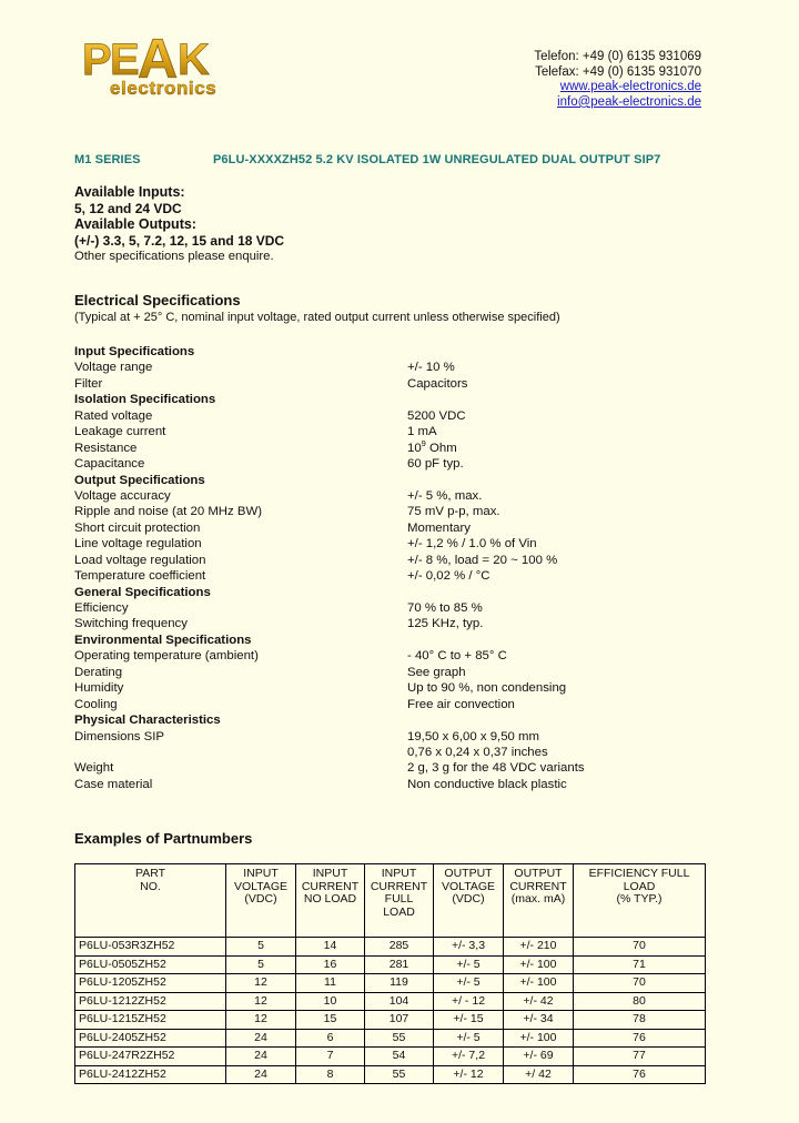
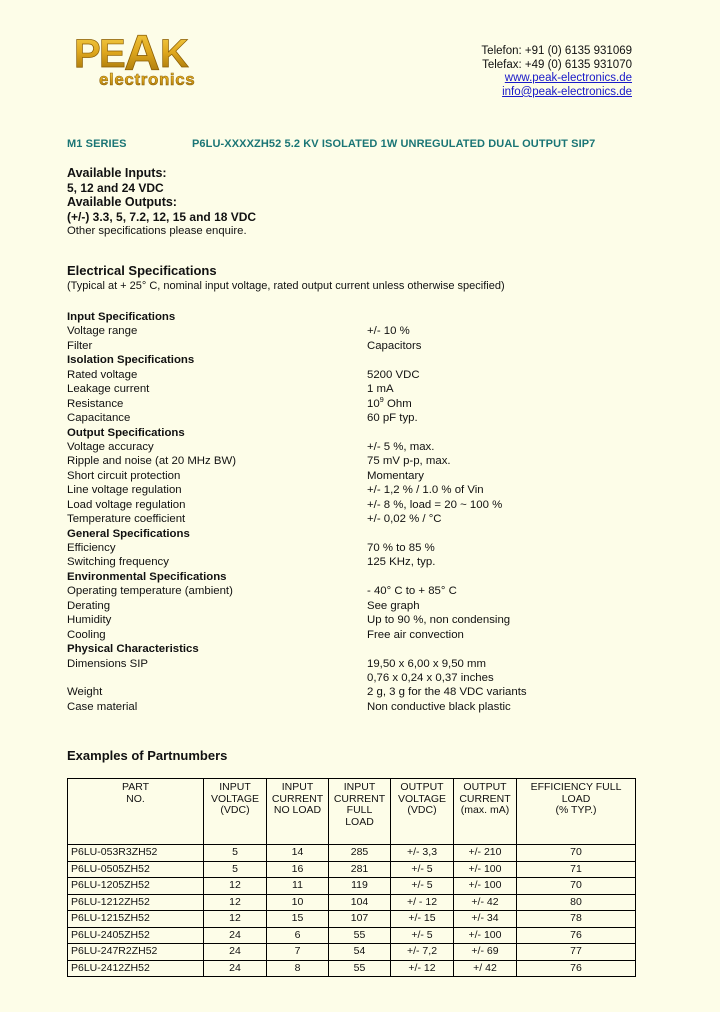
  P
  E
  A
  K
  electronics
- Telefon: +49 (0) 6135 931069
+ Telefon: +91 (0) 6135 931069
  Telefax: +49 (0) 6135 931070
  www.peak-electronics.de
  info@peak-electronics.de
  M1 SERIES P6LU-XXXXZH52 5.2 KV ISOLATED 1W UNREGULATED DUAL OUTPUT SIP7
  Available Inputs:
  5, 12 and 24 VDC
  Available Outputs:
  (+/-) 3.3, 5, 7.2, 12, 15 and 18 VDC
  Other specifications please enquire.
  Electrical Specifications
  (Typical at + 25° C, nominal input voltage, rated output current unless otherwise specified)
  Input Specifications
  Voltage range +/- 10 %
  Filter Capacitors
  Isolation Specifications
  Rated voltage 5200 VDC
  Leakage current 1 mA
  Resistance 109 Ohm
  Capacitance 60 pF typ.
  Output Specifications
  Voltage accuracy +/- 5 %, max.
  Ripple and noise (at 20 MHz BW) 75 mV p-p, max.
  Short circuit protection Momentary
  Line voltage regulation +/- 1,2 % / 1.0 % of Vin
  Load voltage regulation +/- 8 %, load = 20 ~ 100 %
  Temperature coefficient +/- 0,02 % / °C
  General Specifications
  Efficiency 70 % to 85 %
  Switching frequency 125 KHz, typ.
  Environmental Specifications
  Operating temperature (ambient) - 40° C to + 85° C
  Derating See graph
  Humidity Up to 90 %, non condensing
  Cooling Free air convection
  Physical Characteristics
  Dimensions SIP 19,50 x 6,00 x 9,50 mm
  0,76 x 0,24 x 0,37 inches
  Weight 2 g, 3 g for the 48 VDC variants
  Case material Non conductive black plastic
  Examples of Partnumbers
  PARTNO.	INPUTVOLTAGE(VDC)	INPUTCURRENTNO LOAD	INPUTCURRENTFULLLOAD	OUTPUTVOLTAGE(VDC)	OUTPUTCURRENT(max. mA)	EFFICIENCY FULL LOAD(% TYP.)
  P6LU-053R3ZH52	5	14	285	+/- 3,3	+/- 210	70
  P6LU-0505ZH52	5	16	281	+/- 5	+/- 100	71
  P6LU-1205ZH52	12	11	119	+/- 5	+/- 100	70
  P6LU-1212ZH52	12	10	104	+/ - 12	+/- 42	80
  P6LU-1215ZH52	12	15	107	+/- 15	+/- 34	78
  P6LU-2405ZH52	24	6	55	+/- 5	+/- 100	76
  P6LU-247R2ZH52	24	7	54	+/- 7,2	+/- 69	77
  P6LU-2412ZH52	24	8	55	+/- 12	+/ 42	76
